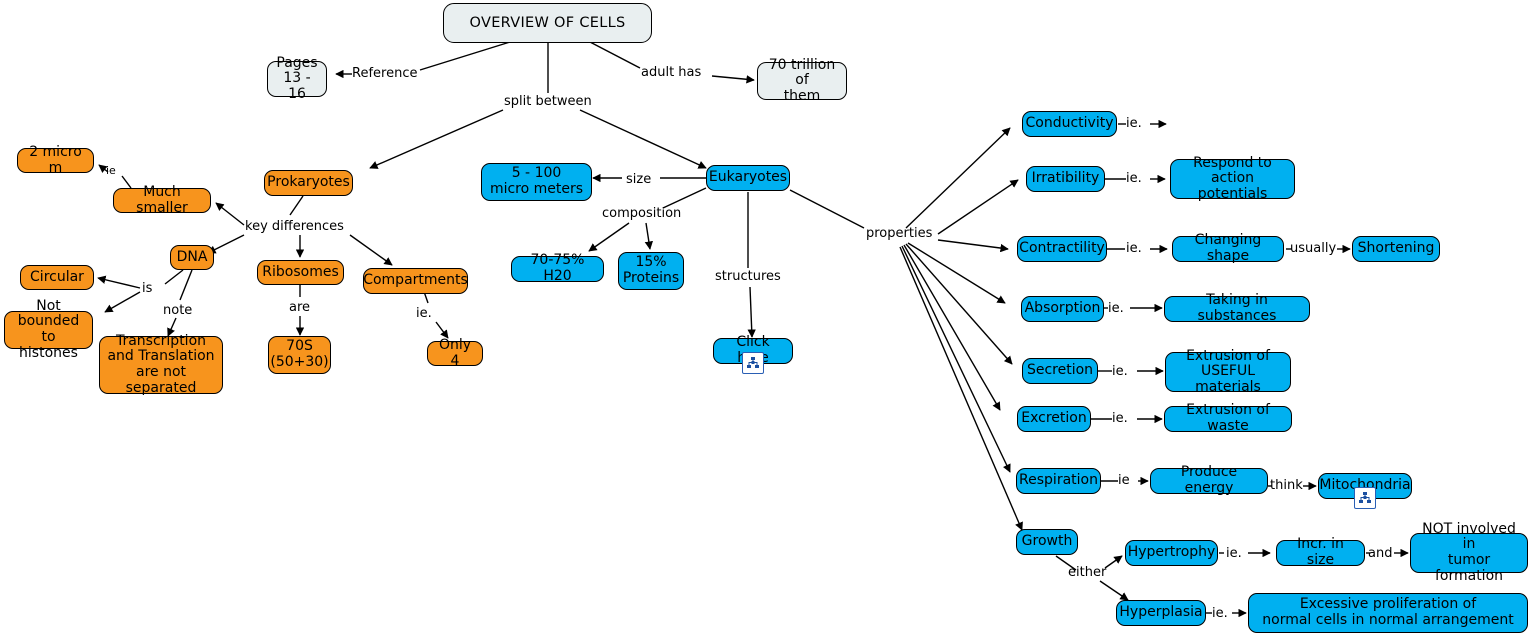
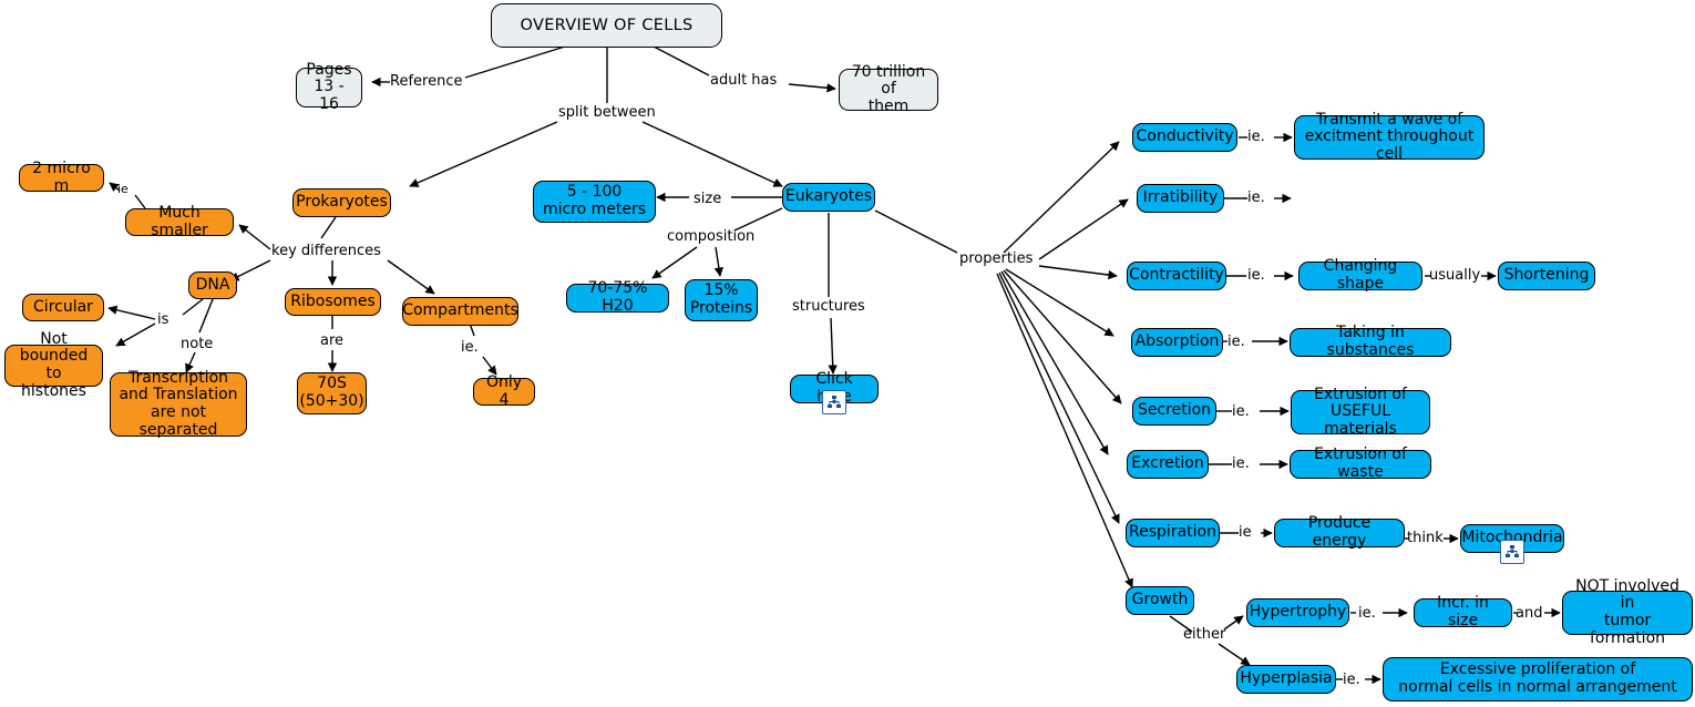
  OVERVIEW OF CELLS
  Pages
  13 - 16
  70 trillion of
  them
  Prokaryotes
  Eukaryotes
  2 micro m
  Much smaller
  DNA
  Circular
  Not bounded
  to histones
  Transcription
  and Translation
  are not separated
  Ribosomes
  70S
  (50+30)
  Compartments
  Only 4
  5 - 100
  micro meters
  70-75% H20
  15%
  Proteins
  Conductivity
+ Transmit a wave of
+ excitment throughout cell
  Irratibility
- Respond to action
- potentials
  Contractility
  Changing shape
  Shortening
  Absorption
  Taking in substances
  Secretion
  Extrusion of
  USEFUL materials
  Excretion
  Extrusion of waste
  Respiration
  Produce energy
  Mitochondria
  Growth
  Hypertrophy
  Incr. in size
  NOT involved in
  tumor formation
  Hyperplasia
  Excessive proliferation of
  normal cells in normal arrangement
  Reference
  adult has
  split between
  key differences
  ie
  is
  note
  are
  ie.
  size
  composition
  structures
  properties
  ie.
  ie.
  ie.
  usually
  ie.
  ie.
  ie.
  ie
  think
  either
  ie.
  and
  ie.
